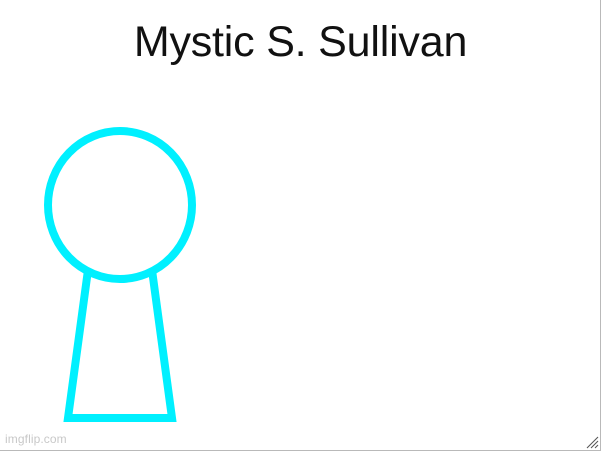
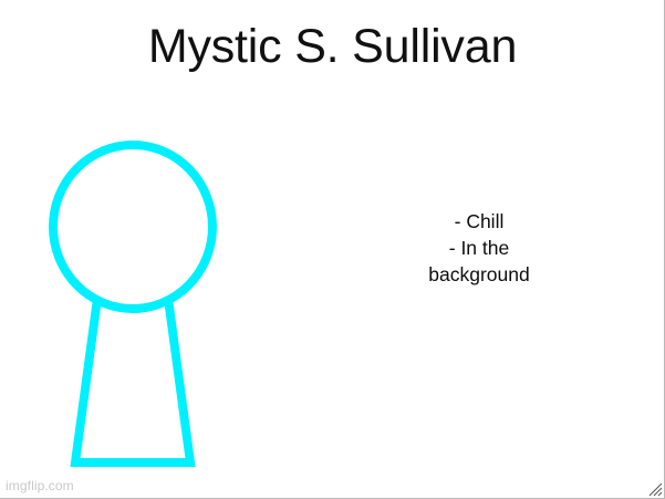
  Mystic S. Sullivan
+ - Chill
+ - In the background
  imgflip.com
